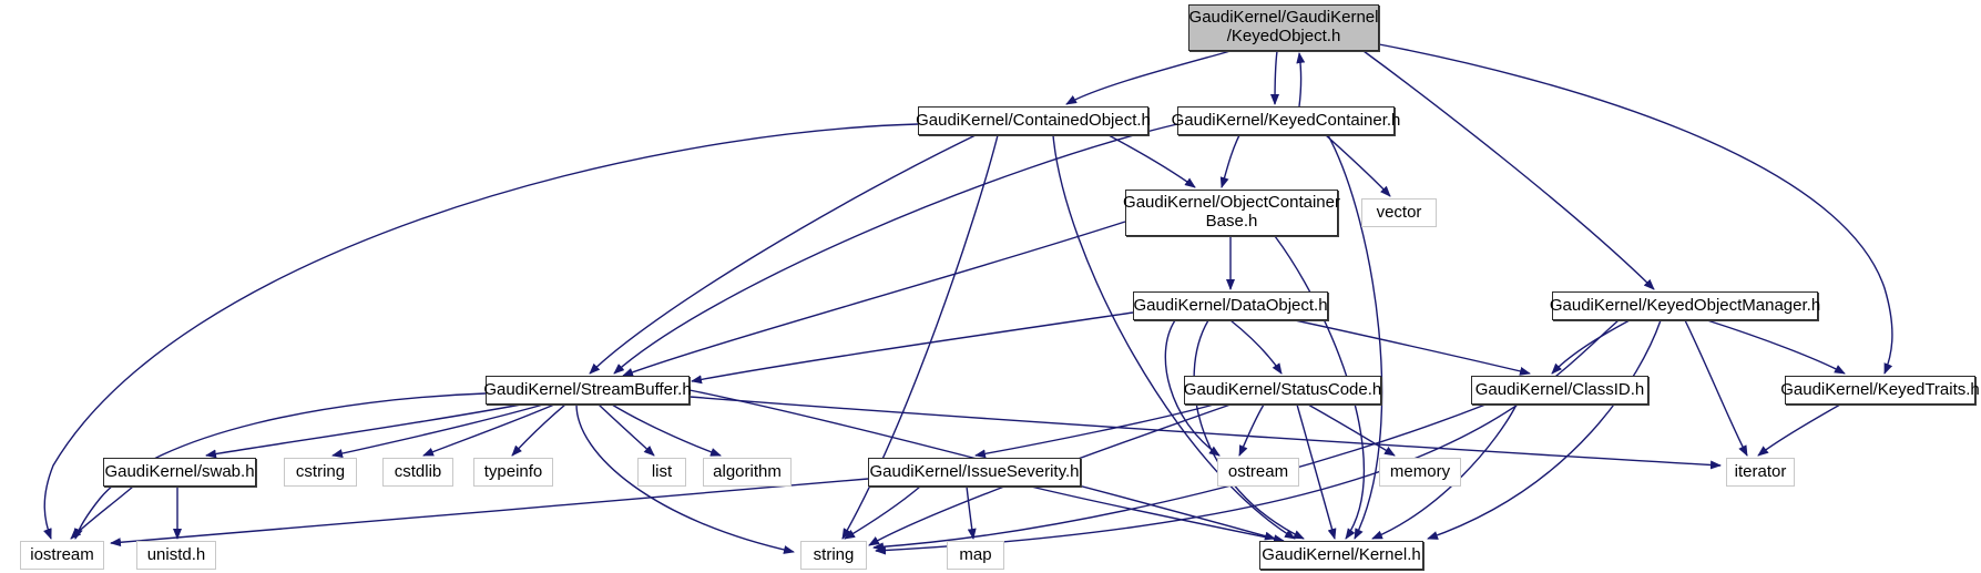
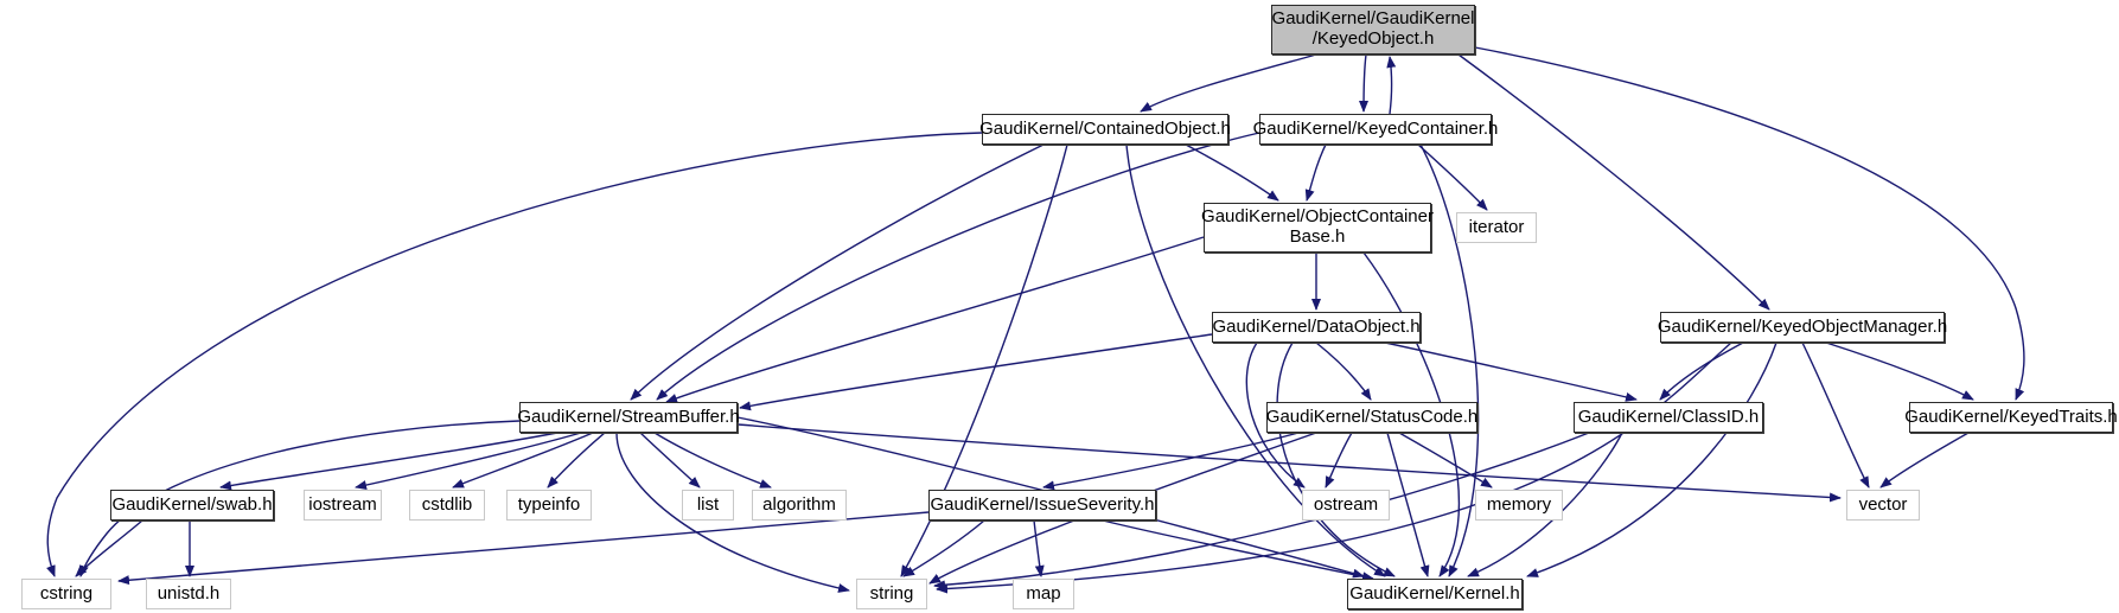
  GaudiKernel/GaudiKernel
  /KeyedObject.h
  GaudiKernel/ContainedObject.h
  GaudiKernel/KeyedContainer.h
  GaudiKernel/ObjectContainer
  Base.h
- vector
+ iterator
  GaudiKernel/DataObject.h
  GaudiKernel/KeyedObjectManager.h
  GaudiKernel/StreamBuffer.h
  GaudiKernel/StatusCode.h
  GaudiKernel/ClassID.h
  GaudiKernel/KeyedTraits.h
  GaudiKernel/swab.h
- cstring
+ iostream
  cstdlib
  typeinfo
  list
  algorithm
  GaudiKernel/IssueSeverity.h
  ostream
  memory
- iterator
+ vector
- iostream
+ cstring
  unistd.h
  string
  map
  GaudiKernel/Kernel.h
